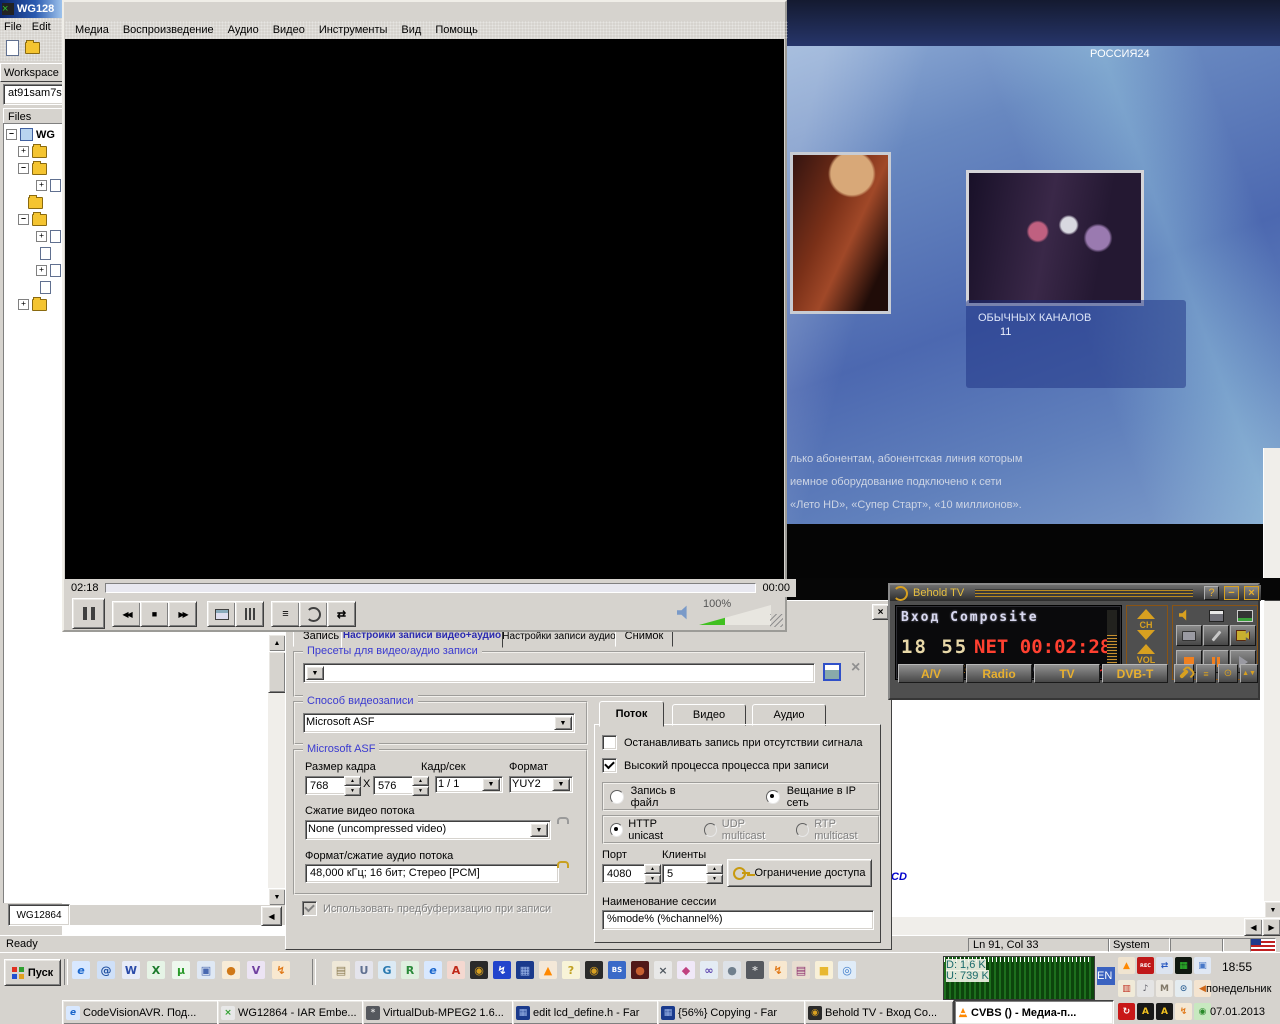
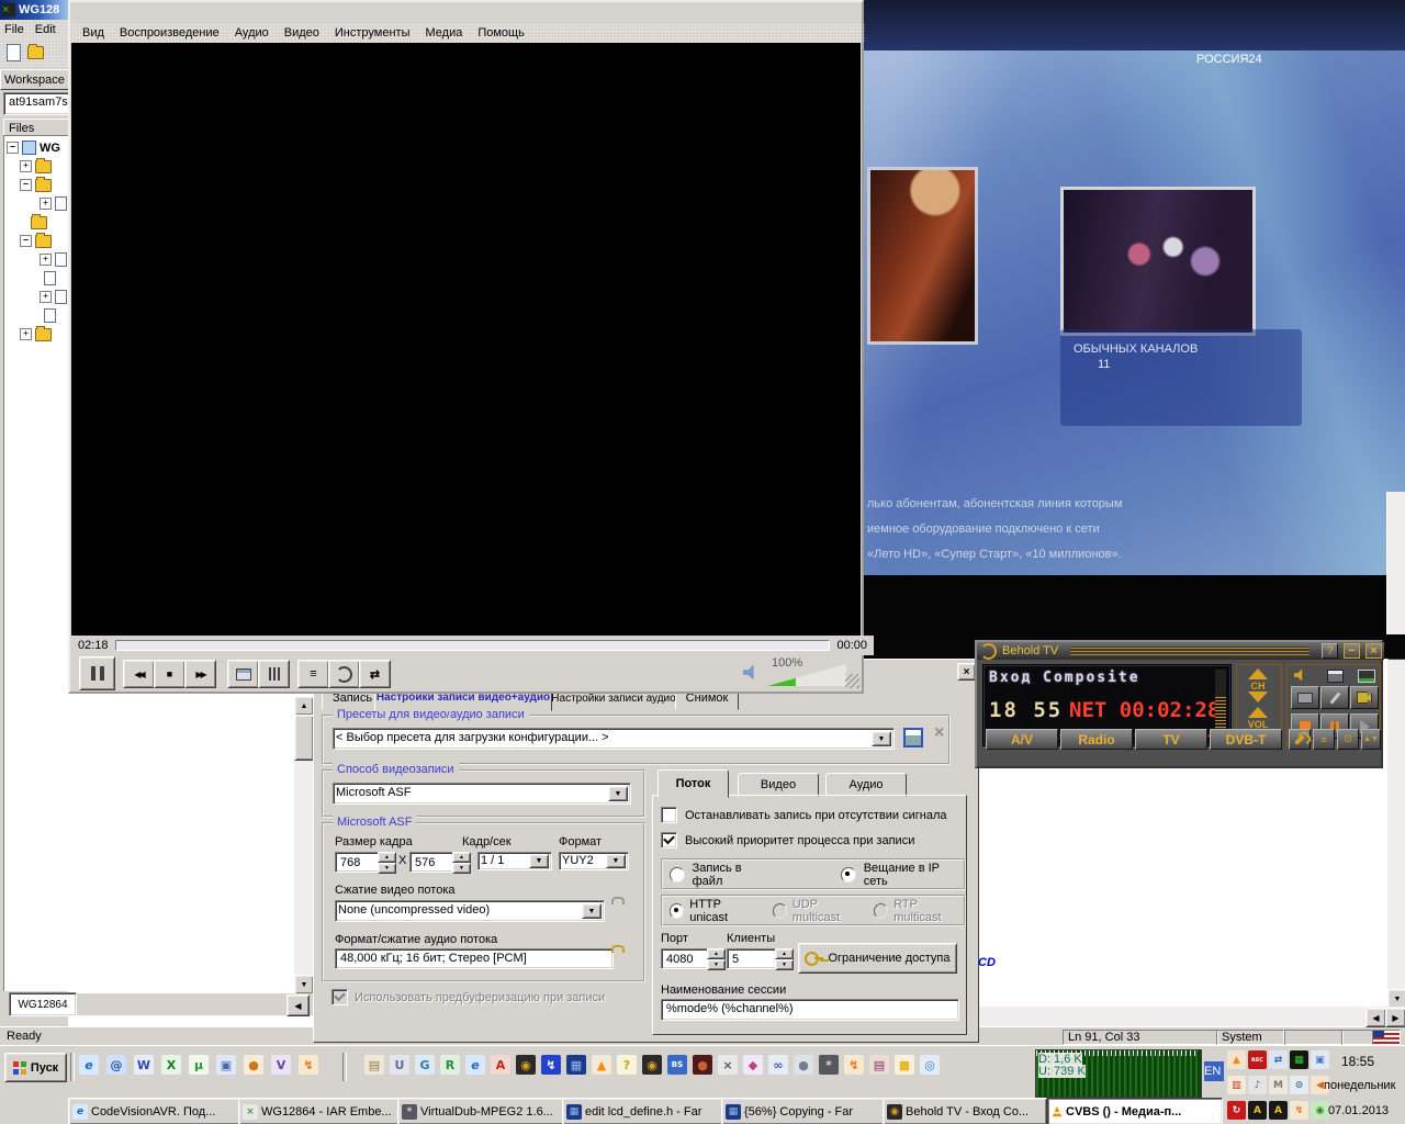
  ×
  WG128
  File
  Edit
  Workspace
  at91sam7s
  Files
  WG
  WG12864
  Ready
  Ln 91, Col 33
  System
  CD
  РОССИЯ
  24
  ОБЫЧНЫХ КАНАЛОВ
  11
  лько абонентам, абонентская линия которым
  иемное оборудование подключено к сети
  «Лето HD», «Супер Старт», «10 миллионов».
  Запись
  Настройки записи видео+аудио
  Настройки записи аудио
  Снимок
  Пресеты для видео/аудио записи
+ < Выбор пресета для загрузки конфигурации... >
  Способ видеозаписи
  Microsoft ASF
  Microsoft ASF
  Размер кадра
  Кадр/сек
  Формат
  768
  X
  576
  1 / 1
  YUY2
  Сжатие видео потока
  None (uncompressed video)
  Формат/сжатие аудио потока
  48,000 кГц; 16 бит; Стерео [PCM]
  Использовать предбуферизацию при записи
  Поток
  Видео
  Аудио
  Останавливать запись при отсутствии сигнала
- Высокий процесса процесса при записи
+ Высокий приоритет процесса при записи
  Запись в файл
  Вещание в IP сеть
  HTTP unicast
  UDP multicast
  RTP multicast
  Порт
  Клиенты
  4080
  5
  Ограничение доступа
  Наименование сессии
  %mode% (%channel%)
  Behold TV
  ?
  Вход Composite
  18 55
  NET 00:02:28
  CH
  VOL
  A/V
  Radio
  TV
  DVB-T
  ≡
  ⊙
- Медиа
+ Вид
  Воспроизведение
  Аудио
  Видео
  Инструменты
- Вид
+ Медиа
  Помощь
  02:18
  00:00
  ◀◀
  ■
  ▶▶
  ≡
  ⇄
  100%
  Пуск
  e
  @
  W
  X
  µ
  ▣
  ●
  V
  ↯
  ▤
  U
  G
  R
  e
  A
  ◉
  ↯
  ▦
  ▲
  ?
  ◉
  BS
  ●
  ×
  ◆
  ∞
  ●
  *
  ↯
  ▤
  ■
  ◎
  D: 1,6 K
  U: 739 K
  EN
  ▲
  ⇄
  ▦
  ▣
  ▥
  ♪
  M
  ⊙
  ◀
  ↻
  A
  A
  ↯
  ◉
  18:55
  понедельник
  07.01.2013
  e
  CodeVisionAVR. Под...
  ×
  WG12864 - IAR Embe...
  *
  VirtualDub-MPEG2 1.6...
  ▦
  edit lcd_define.h - Far
  ▦
  {56%} Copying - Far
  ◉
  Behold TV - Вход Co...
  CVBS () - Медиа-п...
